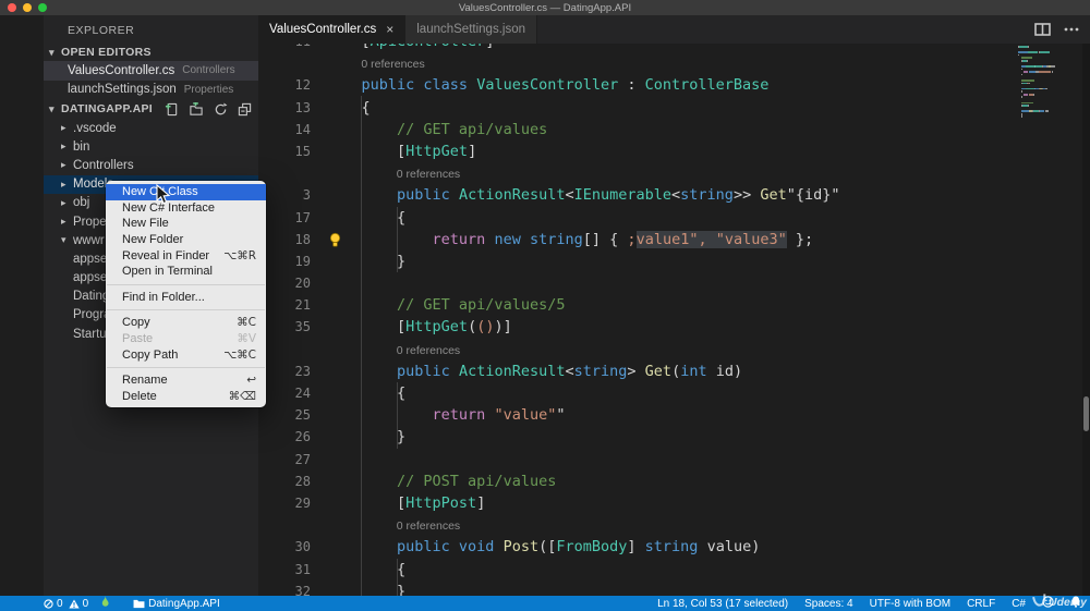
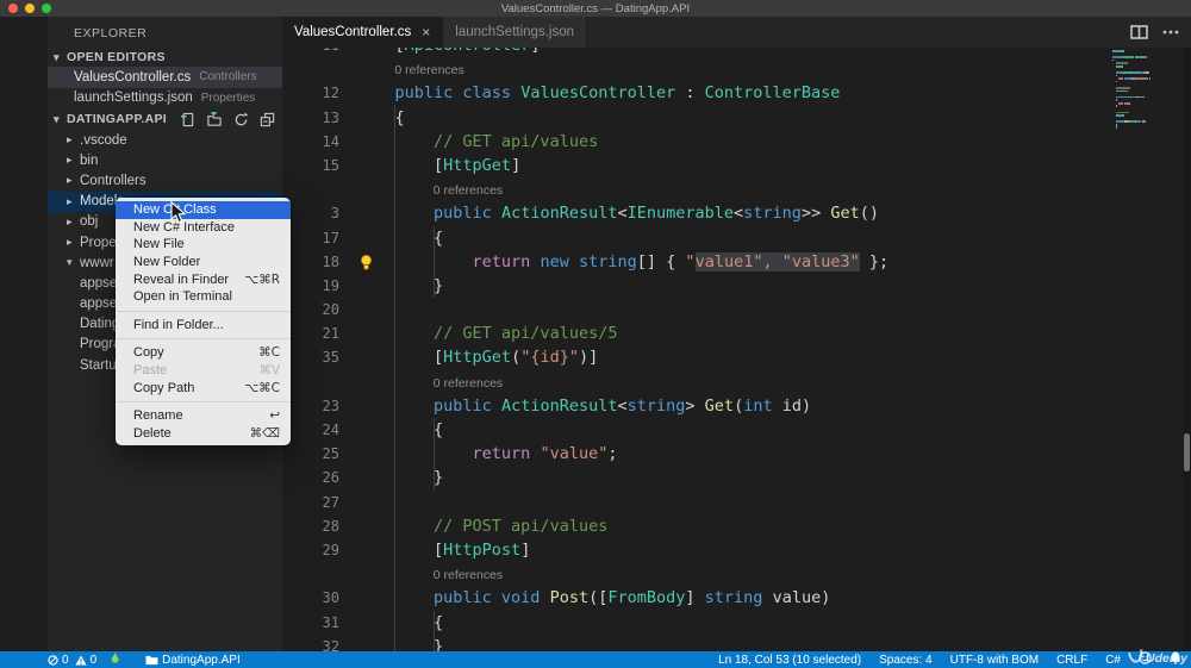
  ValuesController.cs — DatingApp.API
  EXPLORER
  ▾
  OPEN EDITORS
  ValuesController.cs
  Controllers
  launchSettings.json
  Properties
  ▾
  DATINGAPP.API
  ▸
  .vscode
  ▸
  bin
  ▸
  Controllers
  ▸
  ▸
  obj
  ▸
  Prope
  ▾
  wwwr
  appse
  appse
  Datin
  Progr
  Startu
  ValuesController.cs
  ×
  launchSettings.json
  0 references
  12
  public class ValuesController : ControllerBase
  13
  {
  14
  // GET api/values
  15
  [HttpGet]
  0 references
  3
- public ActionResult<IEnumerable<string>> Get"{id}"
+ public ActionResult<IEnumerable<string>> Get()
  17
  {
  18
- return new string[] { ;value1", "value3" };
+ return new string[] { "value1", "value3" };
  19
  }
  20
  21
  // GET api/values/5
  35
- [HttpGet(())]
+ [HttpGet("{id}")]
  0 references
  23
  public ActionResult<string> Get(int id)
  24
  {
  25
- return "value""
+ return "value";
  26
  }
  27
  28
  // POST api/values
  29
  [HttpPost]
  0 references
  30
  public void Post([FromBody] string value)
  31
  {
  32
  }
  New C Class
  New C# Interface
  New File
  New Folder
  Reveal in Finder
  ⌥⌘R
  Open in Terminal
  Find in Folder...
  Copy
  ⌘C
  Paste
  ⌘V
  Copy Path
  ⌥⌘C
  Rename
  ↩
  Delete
  ⌘⌫
  0
  0
  DatingApp.API
- Ln 18, Col 53 (17 selected)
+ Ln 18, Col 53 (10 selected)
  Spaces: 4
  UTF-8 with BOM
  CRLF
  C#
  Udemy
